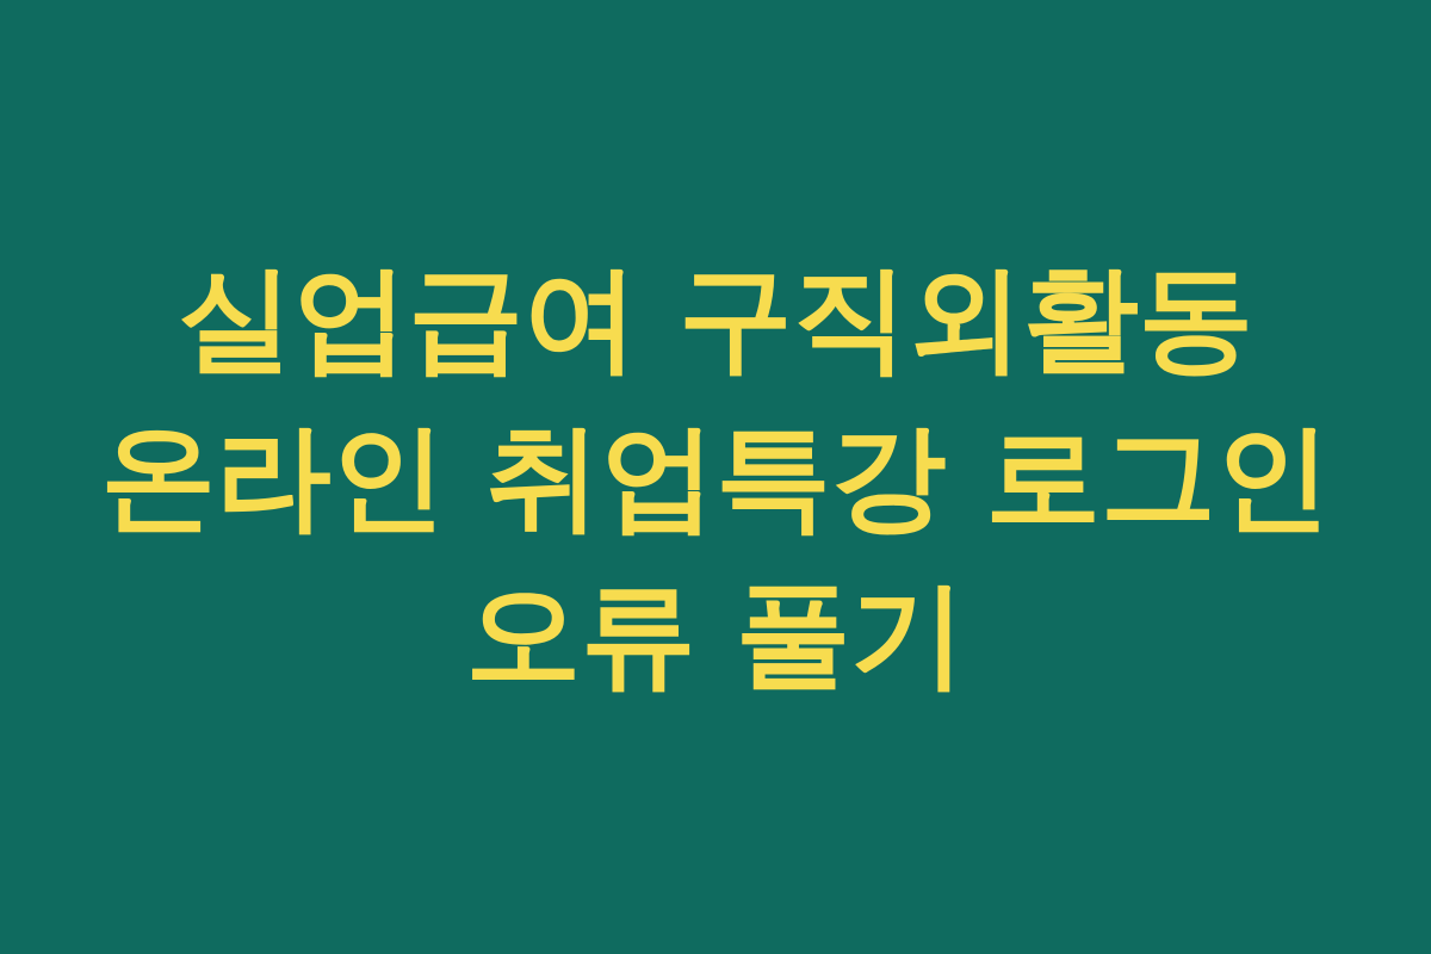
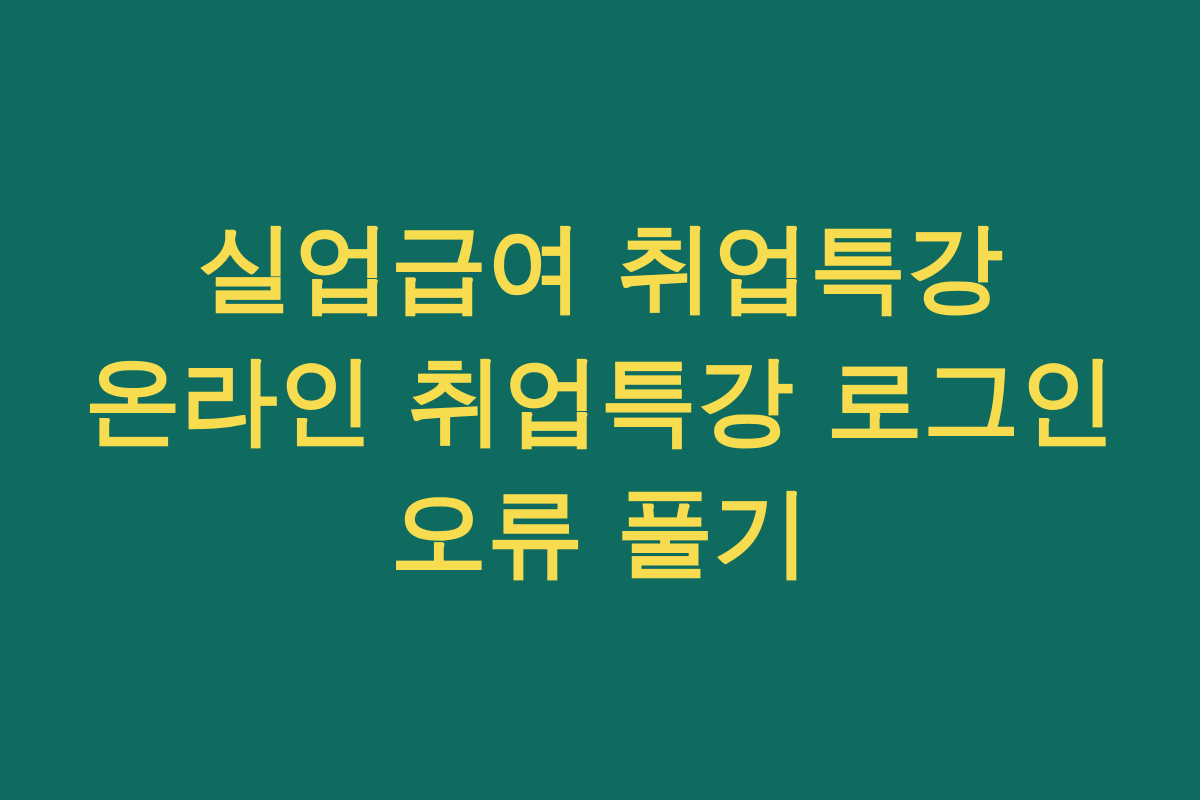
- 실업급여 구직외활동 온라인 취업특강 로그인 오류 풀기
+ 실업급여 취업특강 온라인 취업특강 로그인 오류 풀기
